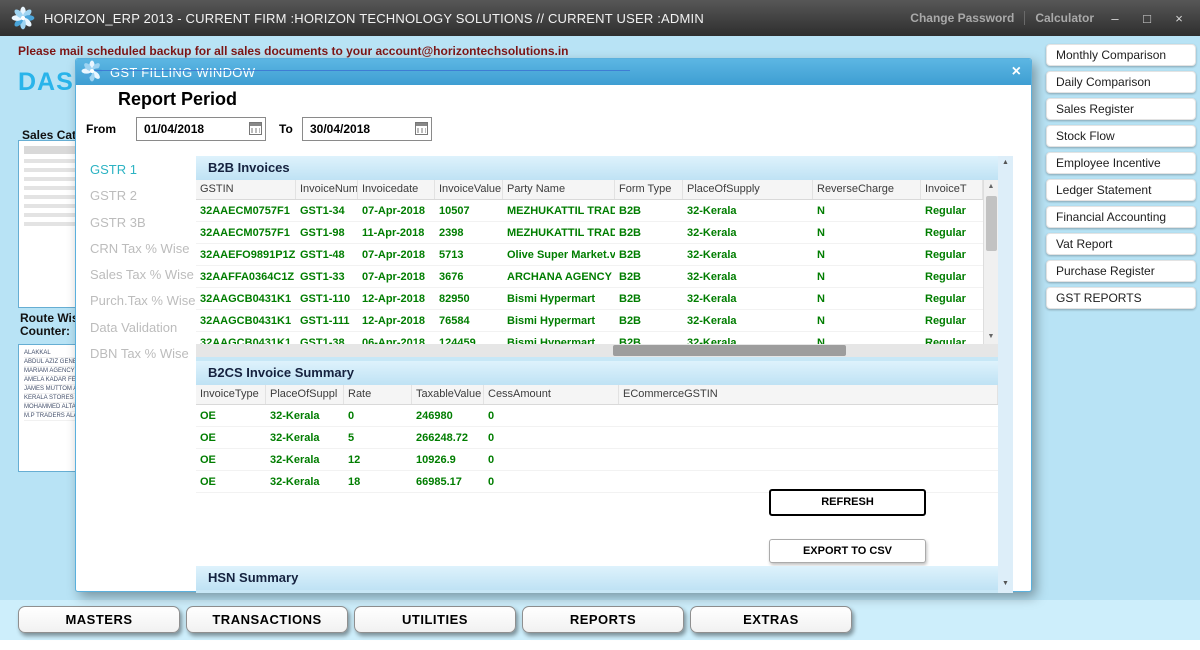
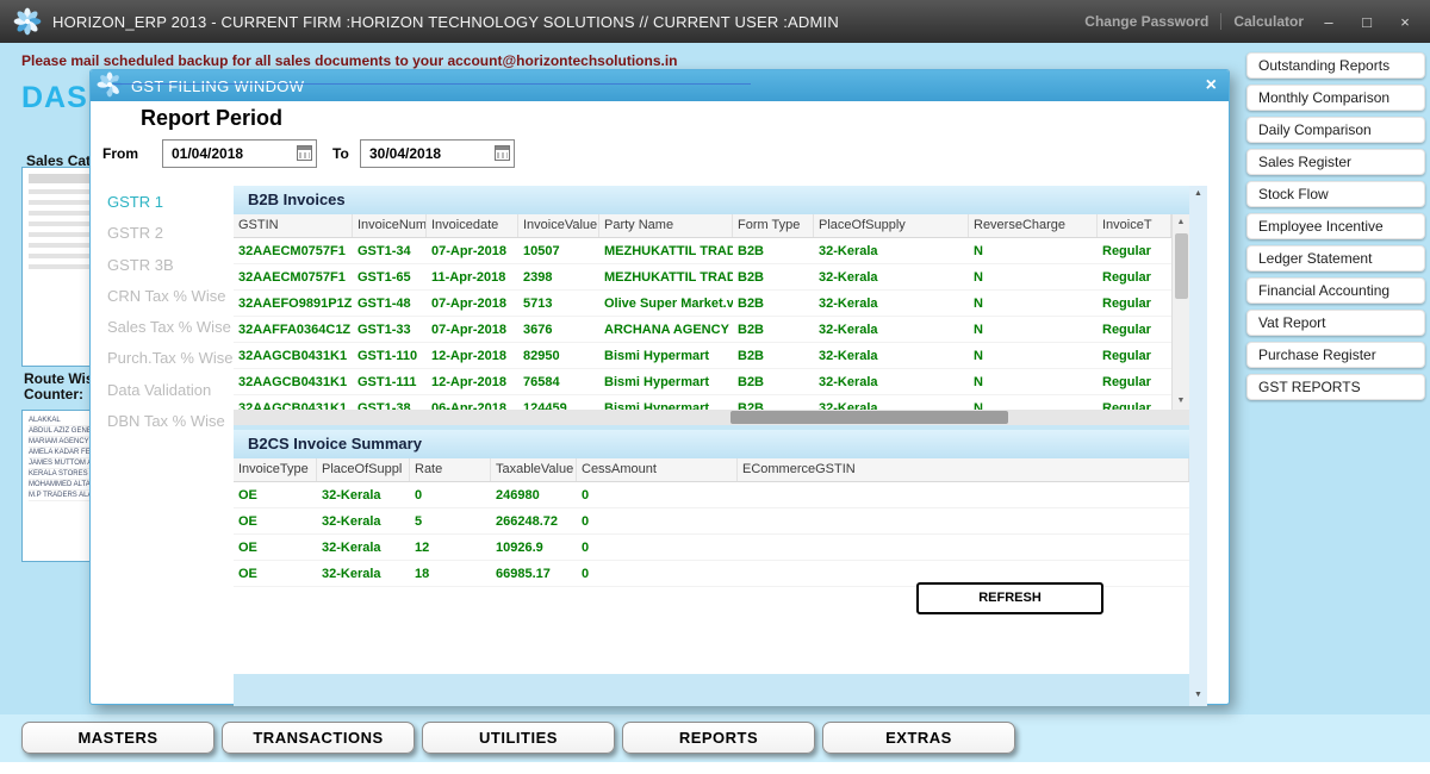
  HORIZON_ERP 2013 - CURRENT FIRM :HORIZON TECHNOLOGY SOLUTIONS // CURRENT USER :ADMIN
  Change Password
  Calculator
  –
  □
  ×
  Please mail scheduled backup for all sales documents to your account@horizontechsolutions.in
  Route Wi
  Counter:
+ Outstanding Reports
  Monthly Comparison
  Daily Comparison
  Sales Register
  Stock Flow
  Employee Incentive
  Ledger Statement
  Financial Accounting
  Vat Report
  Purchase Register
  GST REPORTS
  GST FILLING WINDOW
  ×
  Report Period
  From
  01/04/2018
  To
  30/04/2018
  GSTR 1
  GSTR 2
  GSTR 3B
  CRN Tax % Wise
  Sales Tax % Wise
  Purch.Tax % Wise
  Data Validation
  DBN Tax % Wise
  B2B Invoices
  GSTIN
  InvoiceNum
  Invoicedate
  InvoiceValue
  Party Name
  Form Type
  PlaceOfSupply
  ReverseCharge
  InvoiceT
  32AAECM0757F1
  GST1-34
  07-Apr-2018
  10507
  MEZHUKATTIL TRAD
  B2B
  32-Kerala
  N
  Regular
  32AAECM0757F1
- GST1-98
+ GST1-65
  11-Apr-2018
  2398
  MEZHUKATTIL TRAD
  B2B
  32-Kerala
  N
  Regular
  32AAEFO9891P1Z
  GST1-48
  07-Apr-2018
  5713
  Olive Super Market.v
  B2B
  32-Kerala
  N
  Regular
  32AAFFA0364C1Z
  GST1-33
  07-Apr-2018
  3676
  ARCHANA AGENCY
  B2B
  32-Kerala
  N
  Regular
  32AAGCB0431K1
  GST1-110
  12-Apr-2018
  82950
  Bismi Hypermart
  B2B
  32-Kerala
  N
  Regular
  32AAGCB0431K1
  GST1-111
  12-Apr-2018
  76584
  Bismi Hypermart
  B2B
  32-Kerala
  N
  Regular
  32AAGCB0431K1
  GST1-38
  06-Apr-2018
  124459
  Bismi Hypermart
  B2B
  32-Kerala
  N
  Regular
  B2CS Invoice Summary
  InvoiceType
  PlaceOfSuppl
  Rate
  TaxableValue
  CessAmount
  ECommerceGSTIN
  OE
  32-Kerala
  0
  246980
  0
  OE
  32-Kerala
  5
  266248.72
  0
  OE
  32-Kerala
  12
  10926.9
  0
  OE
  32-Kerala
  18
  66985.17
  0
  REFRESH
- EXPORT TO CSV
- HSN Summary
  MASTERS
  TRANSACTIONS
  UTILITIES
  REPORTS
  EXTRAS
